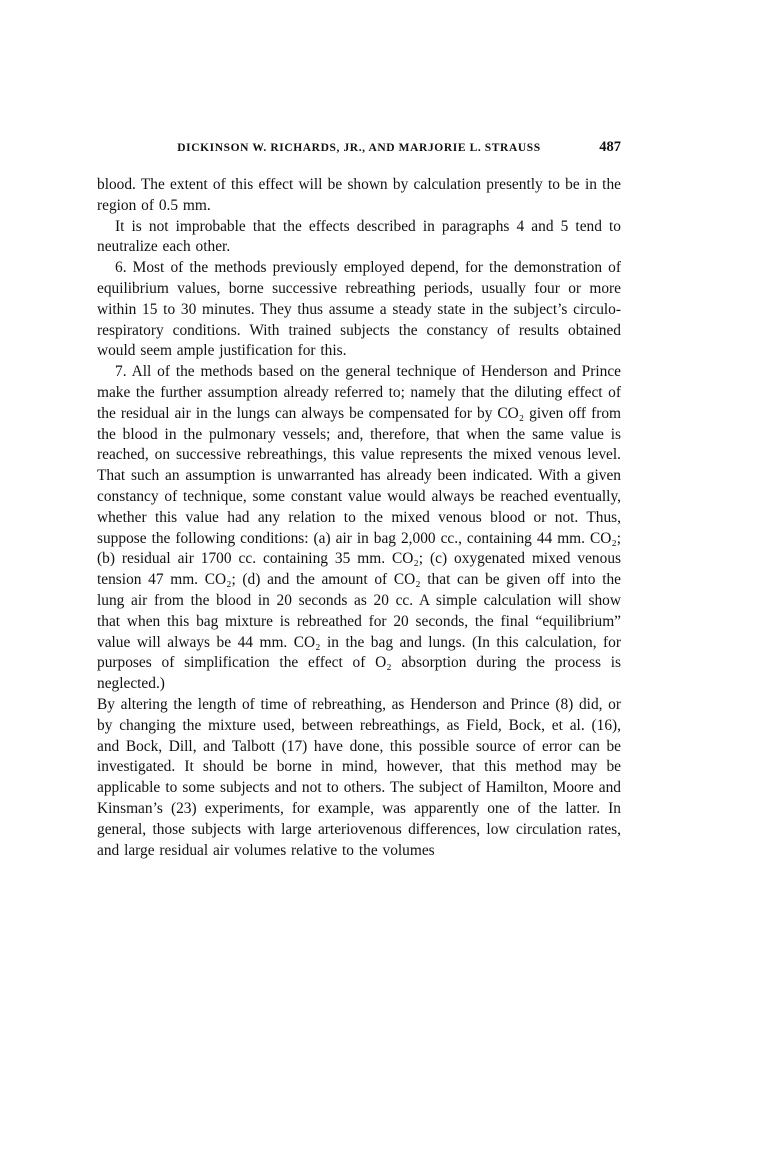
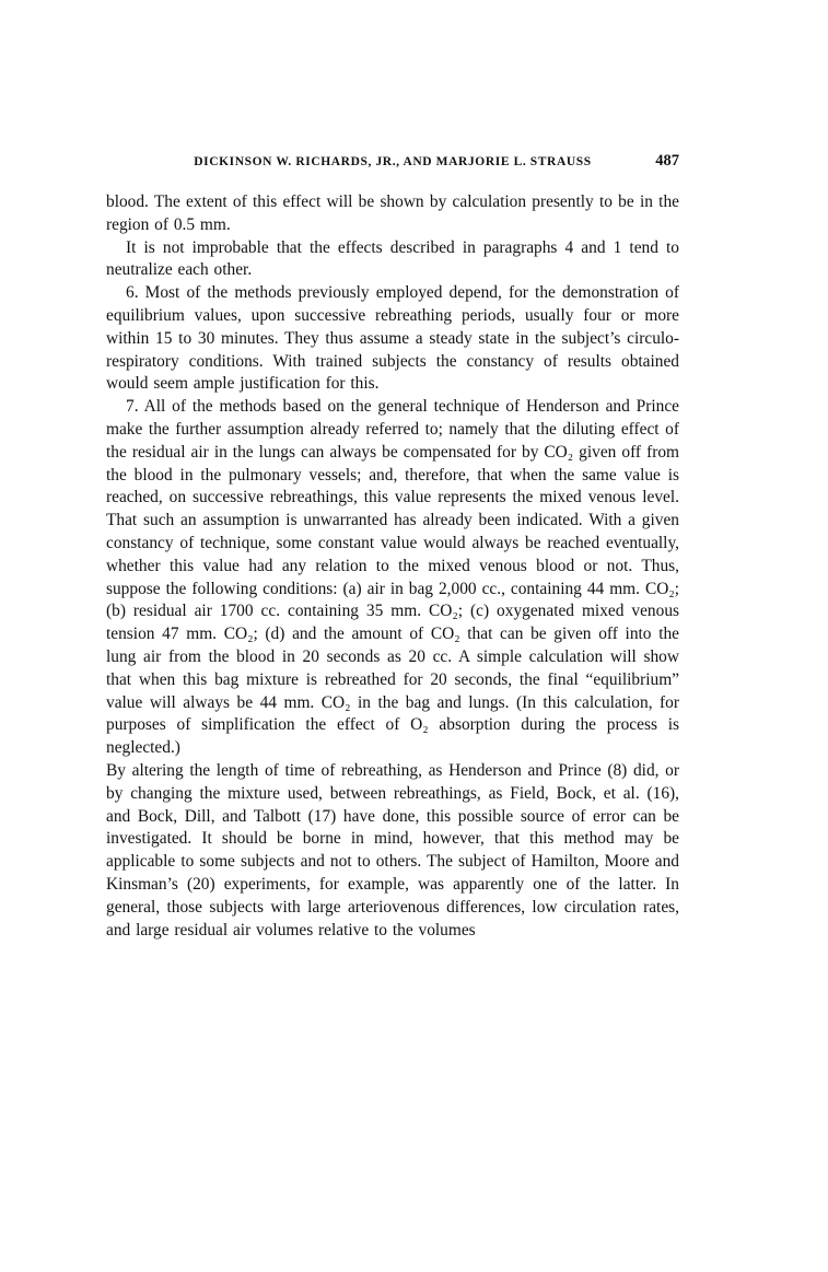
  DICKINSON W. RICHARDS, JR., AND MARJORIE L. STRAUSS
  487
  blood. The extent of this effect will be shown by calculation presently to be in the region of 0.5 mm.
- It is not improbable that the effects described in paragraphs 4 and 5 tend to neutralize each other.
+ It is not improbable that the effects described in paragraphs 4 and 1 tend to neutralize each other.
- 6. Most of the methods previously employed depend, for the demonstration of equilibrium values, borne successive rebreathing periods, usually four or more within 15 to 30 minutes. They thus assume a steady state in the subject’s circulo-respiratory conditions. With trained subjects the constancy of results obtained would seem ample justification for this.
+ 6. Most of the methods previously employed depend, for the demonstration of equilibrium values, upon successive rebreathing periods, usually four or more within 15 to 30 minutes. They thus assume a steady state in the subject’s circulo-respiratory conditions. With trained subjects the constancy of results obtained would seem ample justification for this.
  7. All of the methods based on the general technique of Henderson and Prince make the further assumption already referred to; namely that the diluting effect of the residual air in the lungs can always be compensated for by CO₂ given off from the blood in the pulmonary vessels; and, therefore, that when the same value is reached, on successive rebreathings, this value represents the mixed venous level. That such an assumption is unwarranted has already been indicated. With a given constancy of technique, some constant value would always be reached eventually, whether this value had any relation to the mixed venous blood or not. Thus, suppose the following conditions: (a) air in bag 2,000 cc., containing 44 mm. CO₂; (b) residual air 1700 cc. containing 35 mm. CO₂; (c) oxygenated mixed venous tension 47 mm. CO₂; (d) and the amount of CO₂ that can be given off into the lung air from the blood in 20 seconds as 20 cc. A simple calculation will show that when this bag mixture is rebreathed for 20 seconds, the final “equilibrium” value will always be 44 mm. CO₂ in the bag and lungs. (In this calculation, for purposes of simplification the effect of O₂ absorption during the process is neglected.)
- By altering the length of time of rebreathing, as Henderson and Prince (8) did, or by changing the mixture used, between rebreathings, as Field, Bock, et al. (16), and Bock, Dill, and Talbott (17) have done, this possible source of error can be investigated. It should be borne in mind, however, that this method may be applicable to some subjects and not to others. The subject of Hamilton, Moore and Kinsman’s (23) experiments, for example, was apparently one of the latter. In general, those subjects with large arteriovenous differences, low circulation rates, and large residual air volumes relative to the volumes
+ By altering the length of time of rebreathing, as Henderson and Prince (8) did, or by changing the mixture used, between rebreathings, as Field, Bock, et al. (16), and Bock, Dill, and Talbott (17) have done, this possible source of error can be investigated. It should be borne in mind, however, that this method may be applicable to some subjects and not to others. The subject of Hamilton, Moore and Kinsman’s (20) experiments, for example, was apparently one of the latter. In general, those subjects with large arteriovenous differences, low circulation rates, and large residual air volumes relative to the volumes
